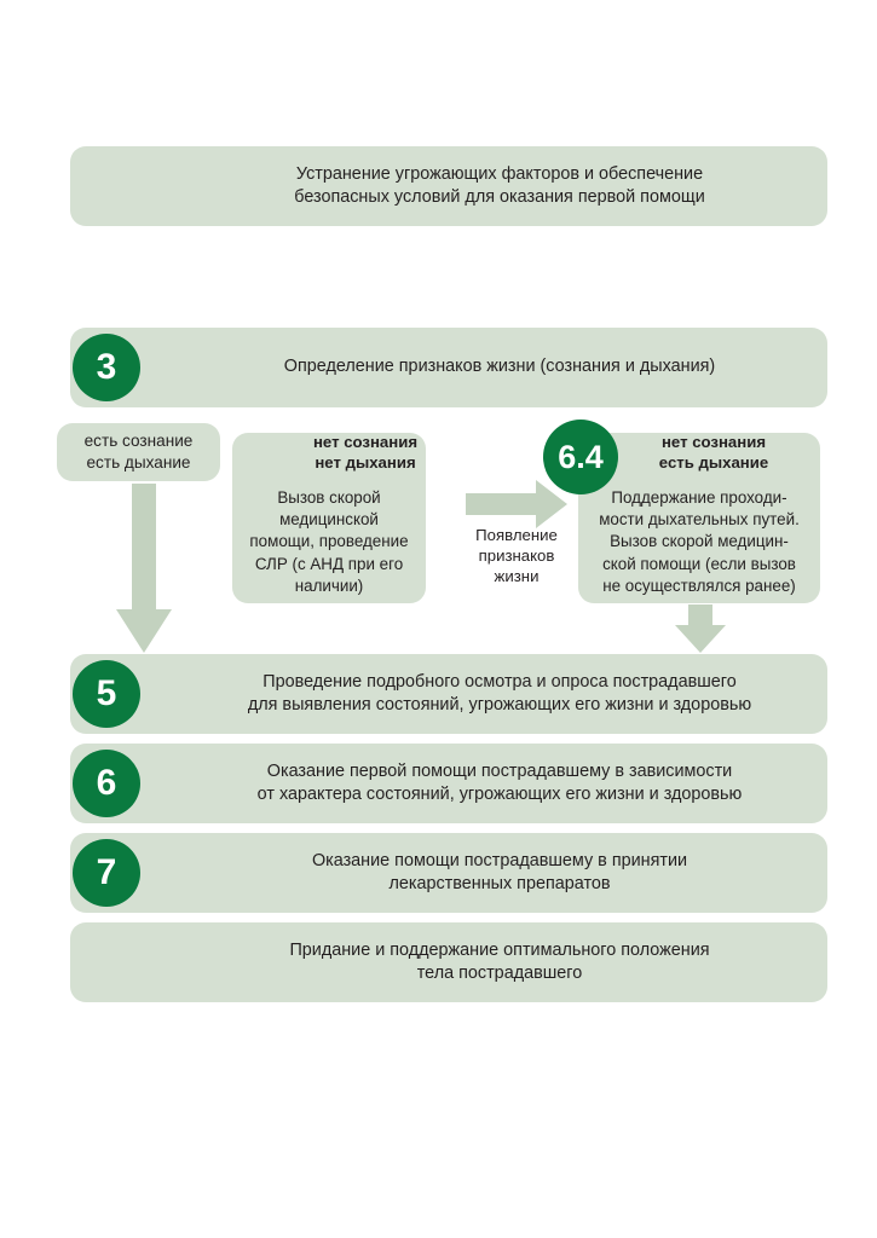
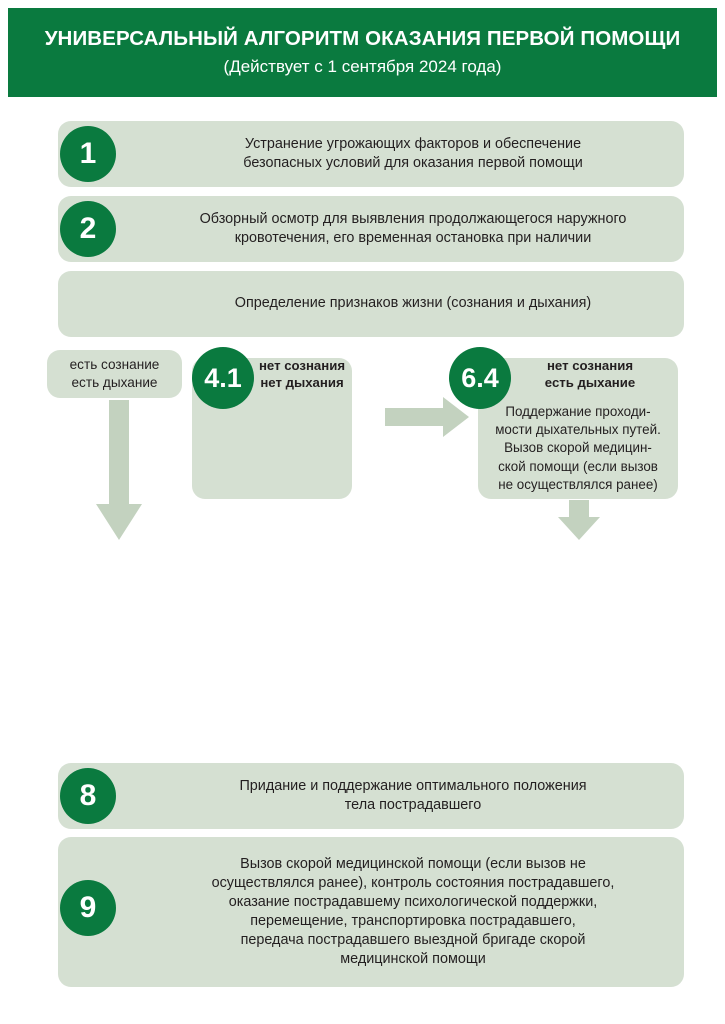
+ УНИВЕРСАЛЬНЫЙ АЛГОРИТМ ОКАЗАНИЯ ПЕРВОЙ ПОМОЩИ
+ (Действует с 1 сентября 2024 года)
  Устранение угрожающих факторов и обеспечение
  безопасных условий для оказания первой помощи
+ 1
+ Обзорный осмотр для выявления продолжающегося наружного
+ кровотечения, его временная остановка при наличии
+ 2
  Определение признаков жизни (сознания и дыхания)
- 3
  есть сознание
  есть дыхание
+ 4.1
  нет сознания
  нет дыхания
- Вызов скорой
- медицинской
- помощи, проведение
- СЛР (с АНД при его
- наличии)
- Появление
- признаков
- жизни
  6.4
  нет сознания
  есть дыхание
  Поддержание проходи-
  мости дыхательных путей.
  Вызов скорой медицин-
  ской помощи (если вызов
  не осуществлялся ранее)
- Проведение подробного осмотра и опроса пострадавшего
- для выявления состояний, угрожающих его жизни и здоровью
- 5
- Оказание первой помощи пострадавшему в зависимости
- от характера состояний, угрожающих его жизни и здоровью
- 6
- Оказание помощи пострадавшему в принятии
- лекарственных препаратов
- 7
  Придание и поддержание оптимального положения
  тела пострадавшего
+ 8
+ Вызов скорой медицинской помощи (если вызов не
+ осуществлялся ранее), контроль состояния пострадавшего,
+ оказание пострадавшему психологической поддержки,
+ перемещение, транспортировка пострадавшего,
+ передача пострадавшего выездной бригаде скорой
+ медицинской помощи
+ 9
